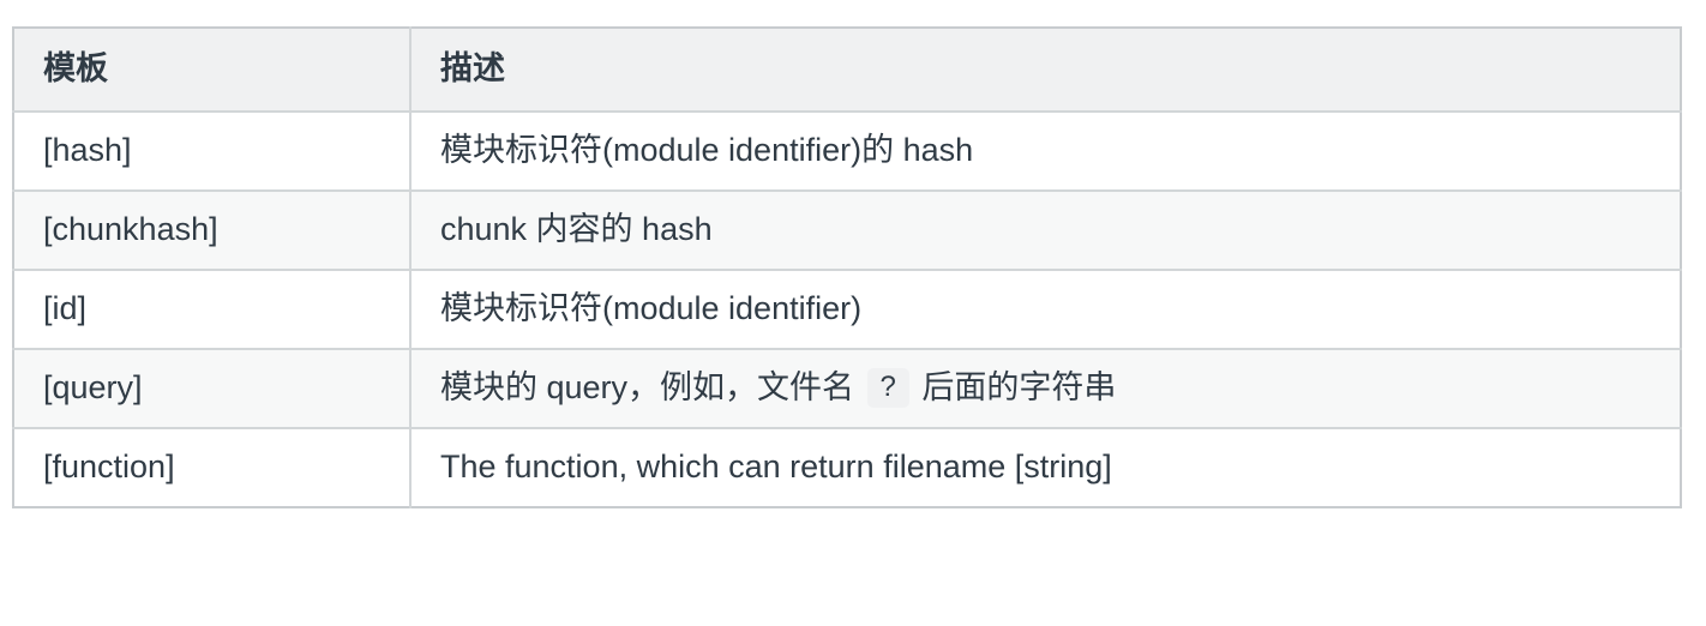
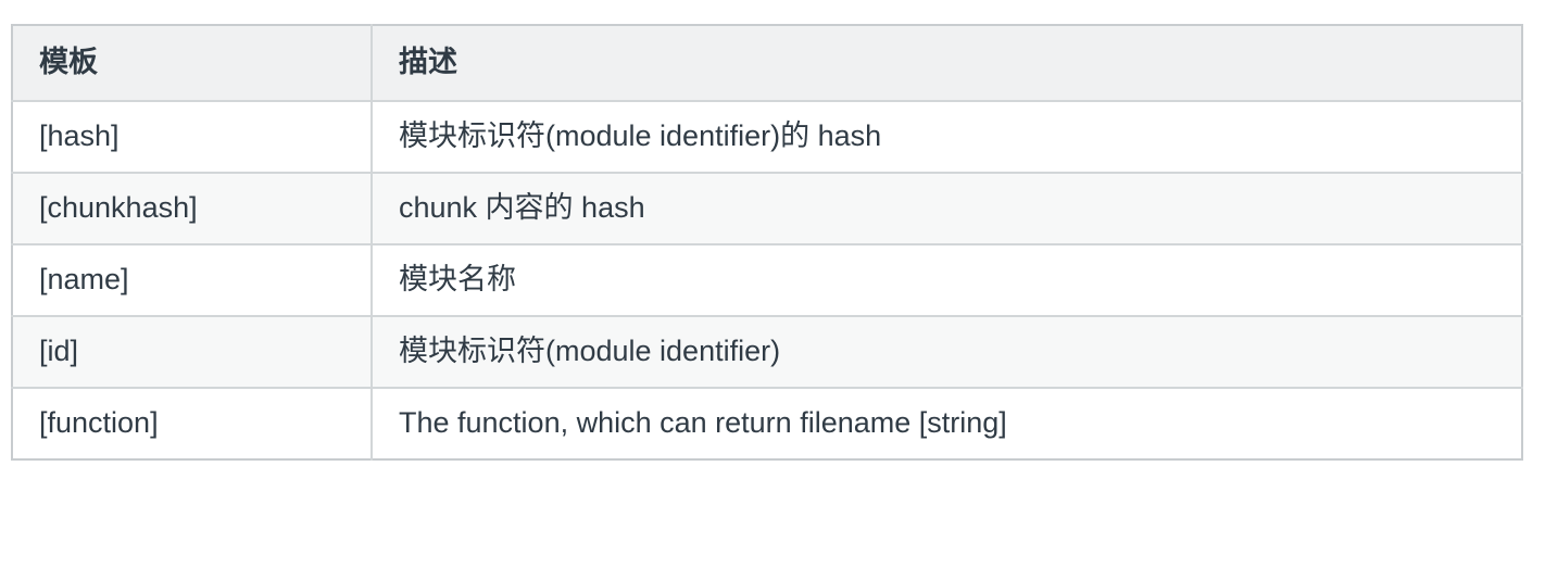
  模板	描述
  [hash]	模块标识符(module identifier)的 hash
  [chunkhash]	chunk 内容的 hash
+ [name]	模块名称
  [id]	模块标识符(module identifier)
- [query]	模块的 query，例如，文件名 ? 后面的字符串
  [function]	The function, which can return filename [string]
